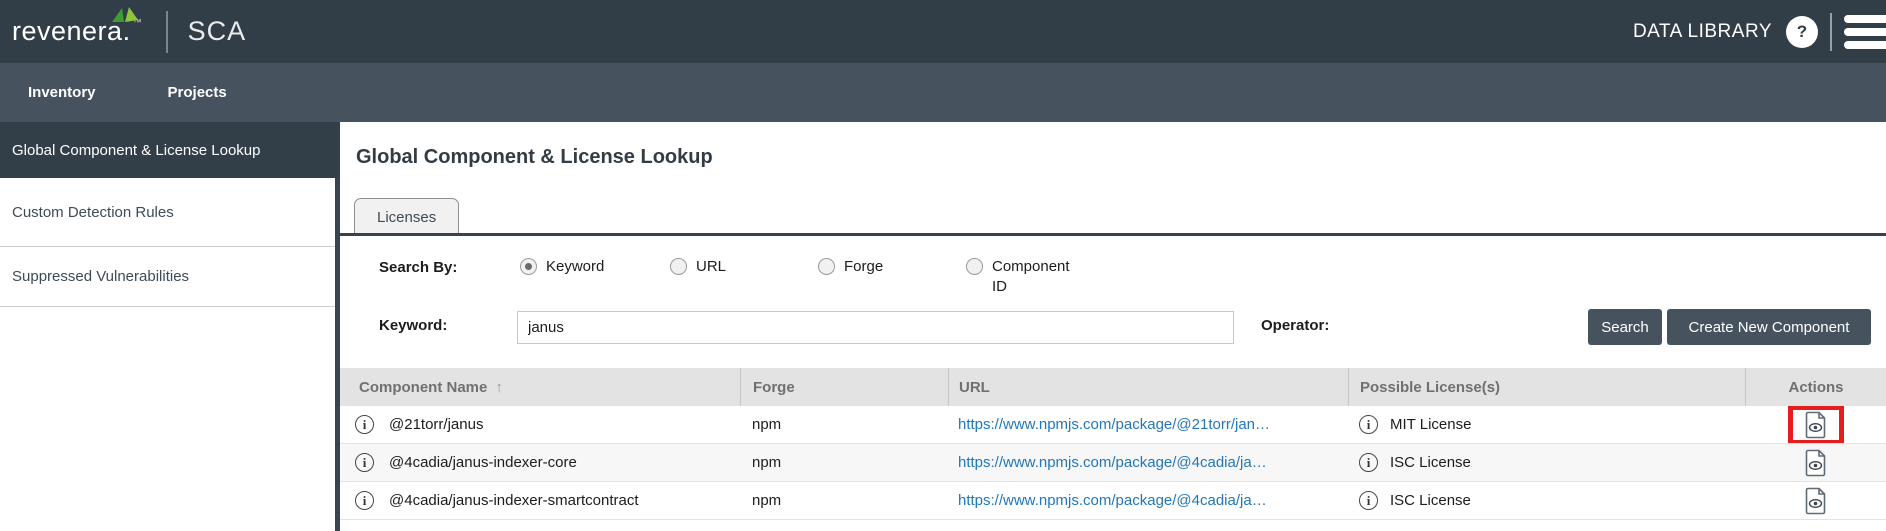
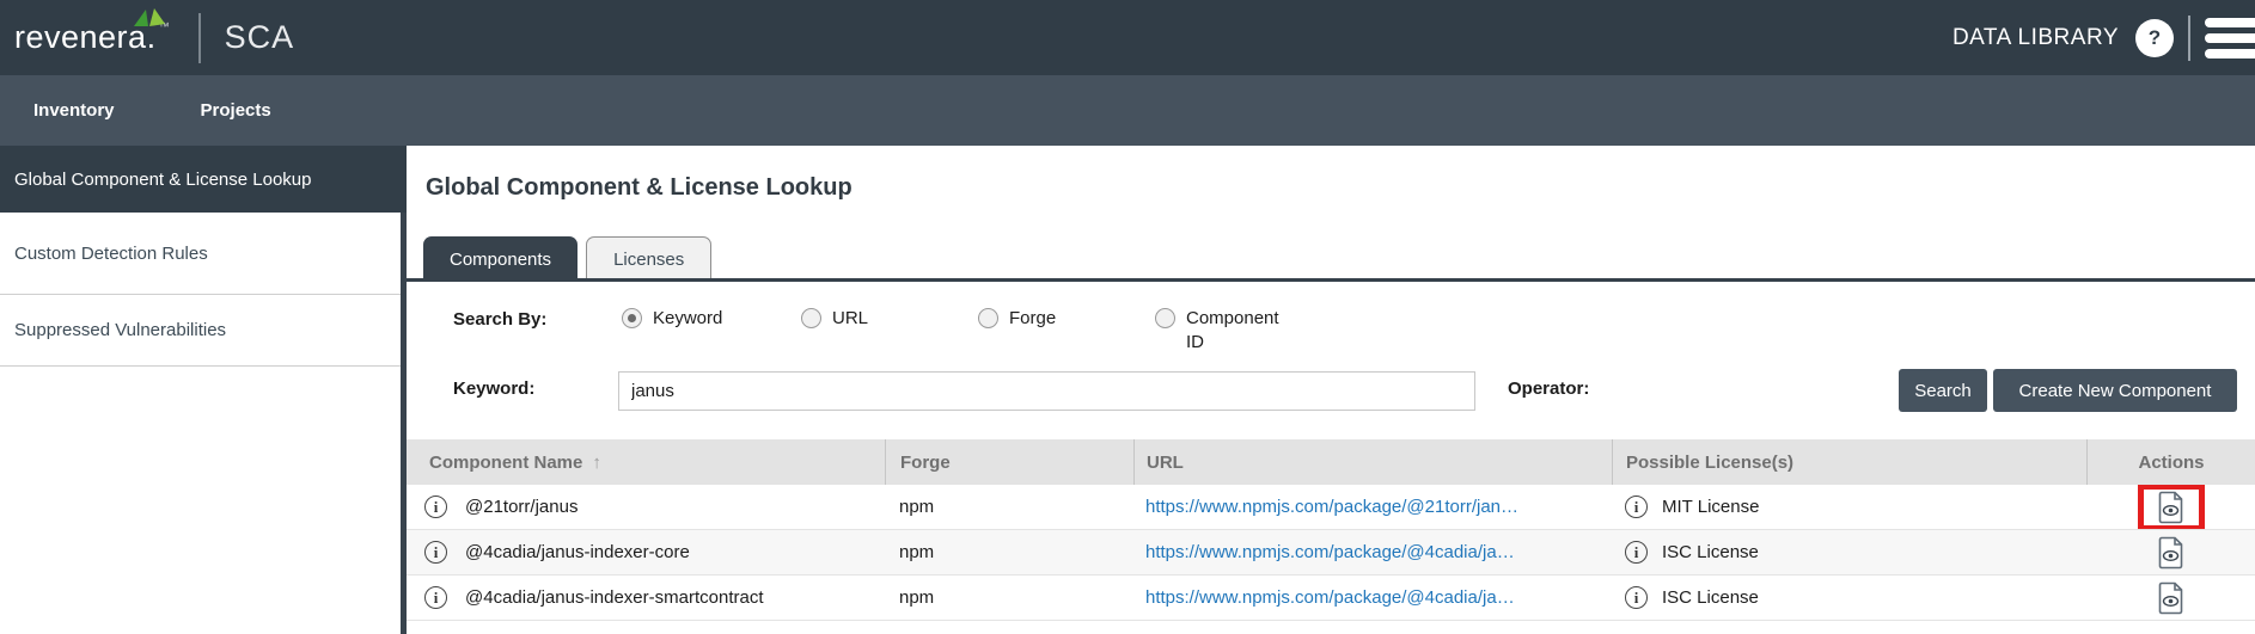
  revenera.
  ™
  SCA
  DATA LIBRARY
  ?
  Inventory
  Projects
  Global Component & License Lookup
  Custom Detection Rules
  Suppressed Vulnerabilities
  Global Component & License Lookup
+ Components
  Licenses
  Search By:
  Keyword
  URL
  Forge
  Component ID
  Keyword:
  janus
  Operator:
  Search
  Create New Component
  Component Name
  ↑
  Forge
  URL
  Possible License(s)
  Actions
  i
  @21torr/janus
  npm
  https://www.npmjs.com/package/@21torr/jan…
  i
  MIT License
  i
  @4cadia/janus-indexer-core
  npm
  https://www.npmjs.com/package/@4cadia/ja…
  i
  ISC License
  i
  @4cadia/janus-indexer-smartcontract
  npm
  https://www.npmjs.com/package/@4cadia/ja…
  i
  ISC License
